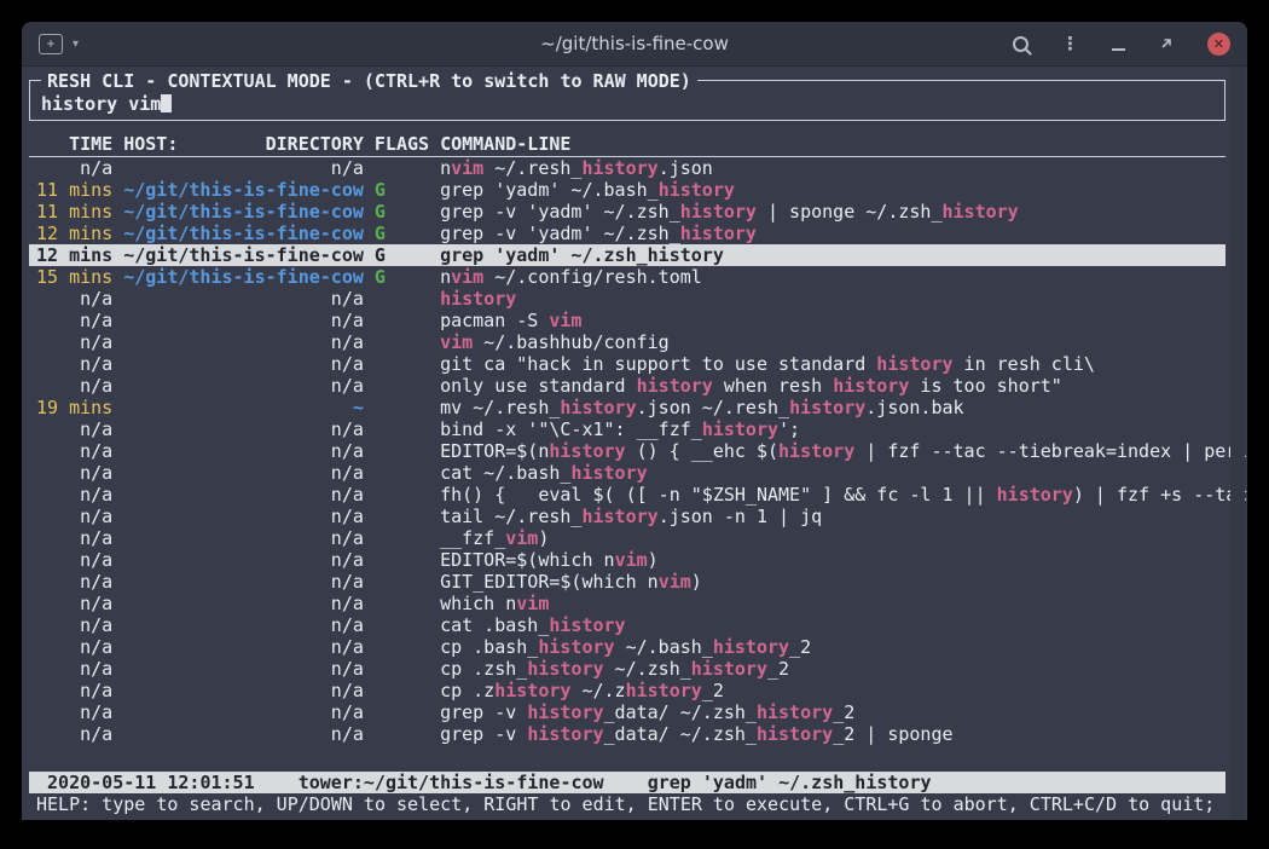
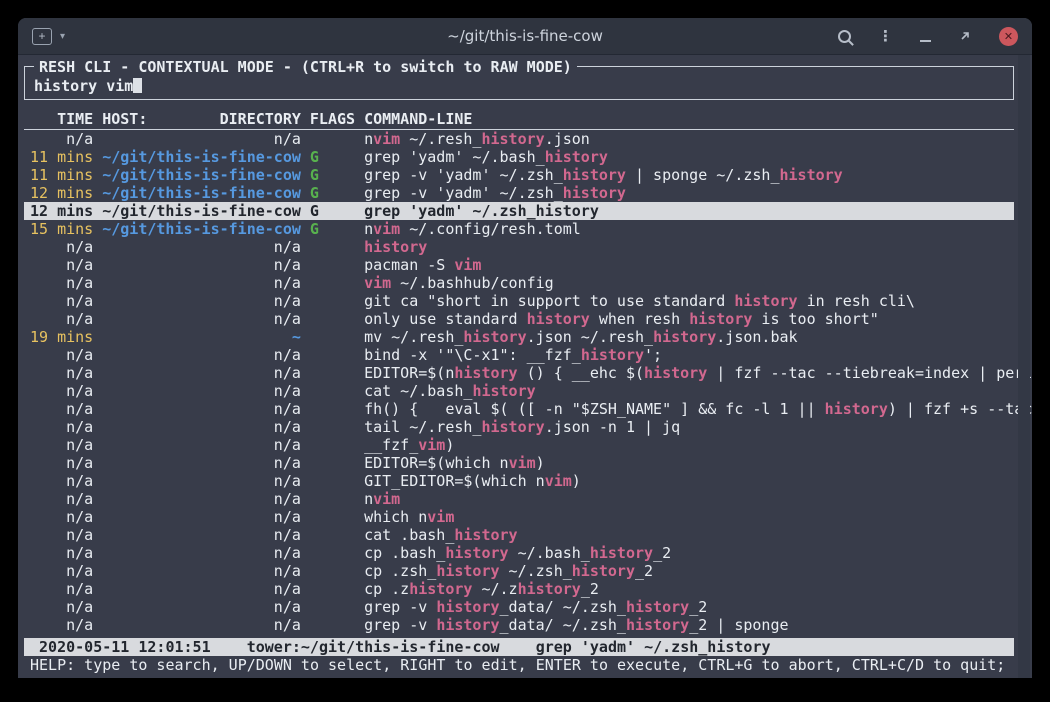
  +
  ▾
  ~/git/this-is-fine-cow
  ⋮
  ✕
  RESH CLI - CONTEXTUAL MODE - (CTRL+R to switch to RAW MODE)
  history vim
  TIME
  HOST:
  DIRECTORY
  FLAGS COMMAND-LINE
  n/a n/a nvim ~/.resh_history.json
  11 mins ~/git/this-is-fine-cow G grep 'yadm' ~/.bash_history
  11 mins ~/git/this-is-fine-cow G grep -v 'yadm' ~/.zsh_history | sponge ~/.zsh_history
  12 mins ~/git/this-is-fine-cow G grep -v 'yadm' ~/.zsh_history
  12 mins ~/git/this-is-fine-cow G grep 'yadm' ~/.zsh_history
  15 mins ~/git/this-is-fine-cow G nvim ~/.config/resh.toml
  n/a n/a history
  n/a n/a pacman -S vim
  n/a n/a vim ~/.bashhub/config
- n/a n/a git ca "hack in support to use standard history in resh cli\
+ n/a n/a git ca "short in support to use standard history in resh cli\
  n/a n/a only use standard history when resh history is too short"
  19 mins ~ mv ~/.resh_history.json ~/.resh_history.json.bak
  n/a n/a bind -x '"\C-x1": __fzf_history';
  n/a n/a EDITOR=$(nhistory () { __ehc $(history | fzf --tac --tiebreak=index | pe
  n/a n/a cat ~/.bash_history
  n/a n/a fh() { eval $( ([ -n "$ZSH_NAME" ] && fc -l 1 || history) | fzf +s --t
  n/a n/a tail ~/.resh_history.json -n 1 | jq
  n/a n/a __fzf_vim)
  n/a n/a EDITOR=$(which nvim)
  n/a n/a GIT_EDITOR=$(which nvim)
+ n/a n/a nvim
  n/a n/a which nvim
  n/a n/a cat .bash_history
  n/a n/a cp .bash_history ~/.bash_history_2
  n/a n/a cp .zsh_history ~/.zsh_history_2
  n/a n/a cp .zhistory ~/.zhistory_2
  n/a n/a grep -v history_data/ ~/.zsh_history_2
  n/a n/a grep -v history_data/ ~/.zsh_history_2 | sponge
  2020-05-11 12:01:51 tower:~/git/this-is-fine-cow grep 'yadm' ~/.zsh_history
  HELP: type to search, UP/DOWN to select, RIGHT to edit, ENTER to execute, CTRL+G to abort, CTRL+C/D to quit;
